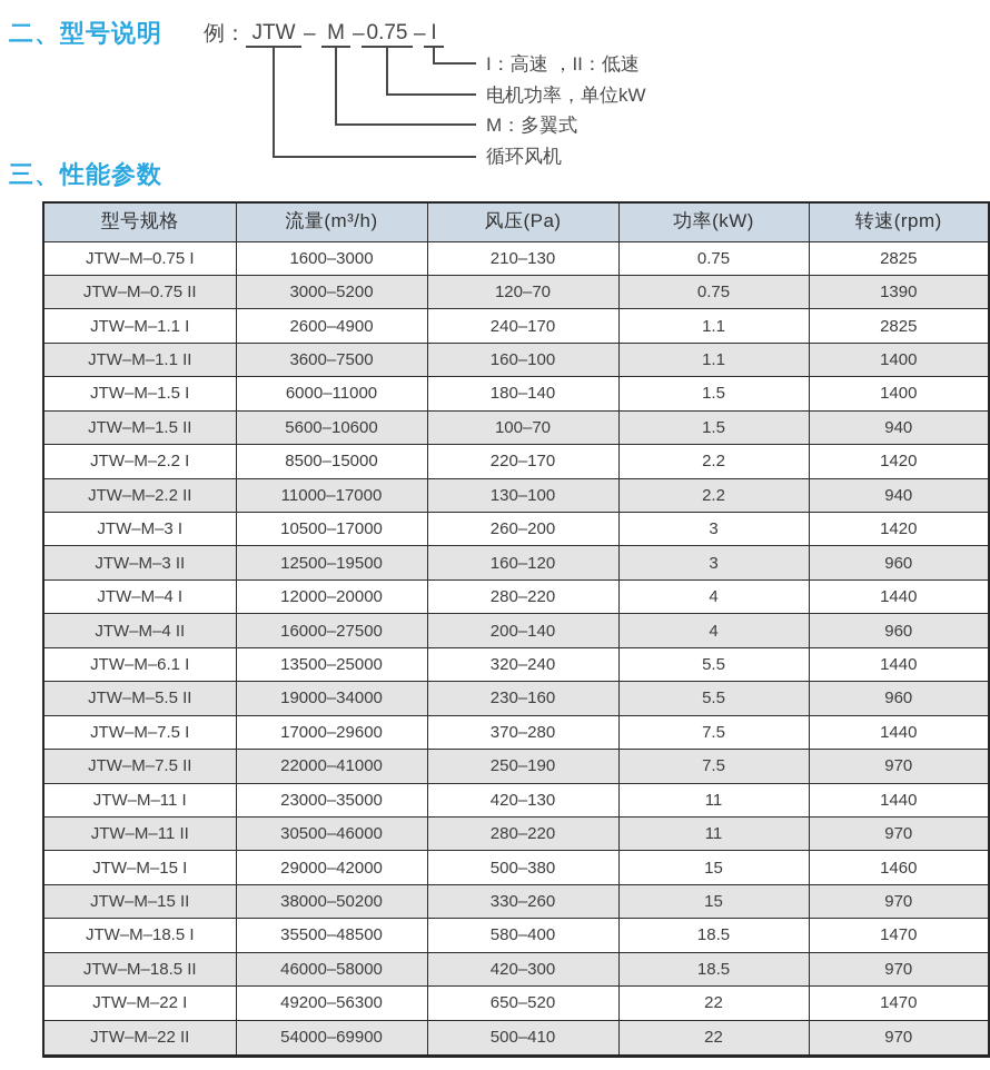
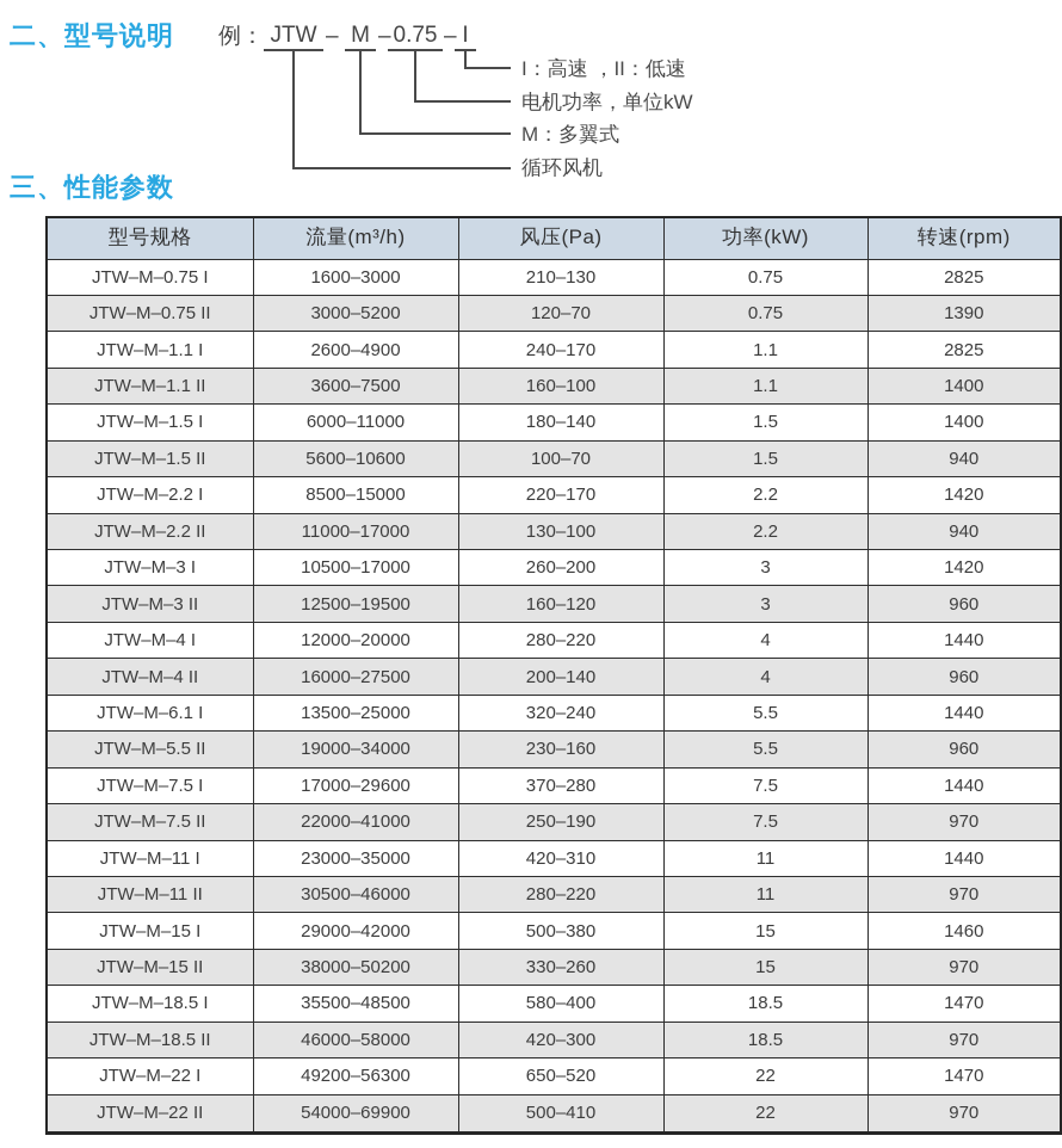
  二、型号说明
  例：
  JTW
  –
  M
  –
  0.75
  –
  I
  I：高速 ，II：低速
  电机功率，单位kW
  M：多翼式
  循环风机
  三、性能参数
  型号规格	流量(m³/h)	风压(Pa)	功率(kW)	转速(rpm)
  JTW–M–0.75 I	1600–3000	210–130	0.75	2825
  JTW–M–0.75 II	3000–5200	120–70	0.75	1390
  JTW–M–1.1 I	2600–4900	240–170	1.1	2825
  JTW–M–1.1 II	3600–7500	160–100	1.1	1400
  JTW–M–1.5 I	6000–11000	180–140	1.5	1400
  JTW–M–1.5 II	5600–10600	100–70	1.5	940
  JTW–M–2.2 I	8500–15000	220–170	2.2	1420
  JTW–M–2.2 II	11000–17000	130–100	2.2	940
  JTW–M–3 I	10500–17000	260–200	3	1420
  JTW–M–3 II	12500–19500	160–120	3	960
  JTW–M–4 I	12000–20000	280–220	4	1440
  JTW–M–4 II	16000–27500	200–140	4	960
  JTW–M–6.1 I	13500–25000	320–240	5.5	1440
  JTW–M–5.5 II	19000–34000	230–160	5.5	960
  JTW–M–7.5 I	17000–29600	370–280	7.5	1440
  JTW–M–7.5 II	22000–41000	250–190	7.5	970
- JTW–M–11 I	23000–35000	420–130	11	1440
+ JTW–M–11 I	23000–35000	420–310	11	1440
  JTW–M–11 II	30500–46000	280–220	11	970
  JTW–M–15 I	29000–42000	500–380	15	1460
  JTW–M–15 II	38000–50200	330–260	15	970
  JTW–M–18.5 I	35500–48500	580–400	18.5	1470
  JTW–M–18.5 II	46000–58000	420–300	18.5	970
  JTW–M–22 I	49200–56300	650–520	22	1470
  JTW–M–22 II	54000–69900	500–410	22	970
